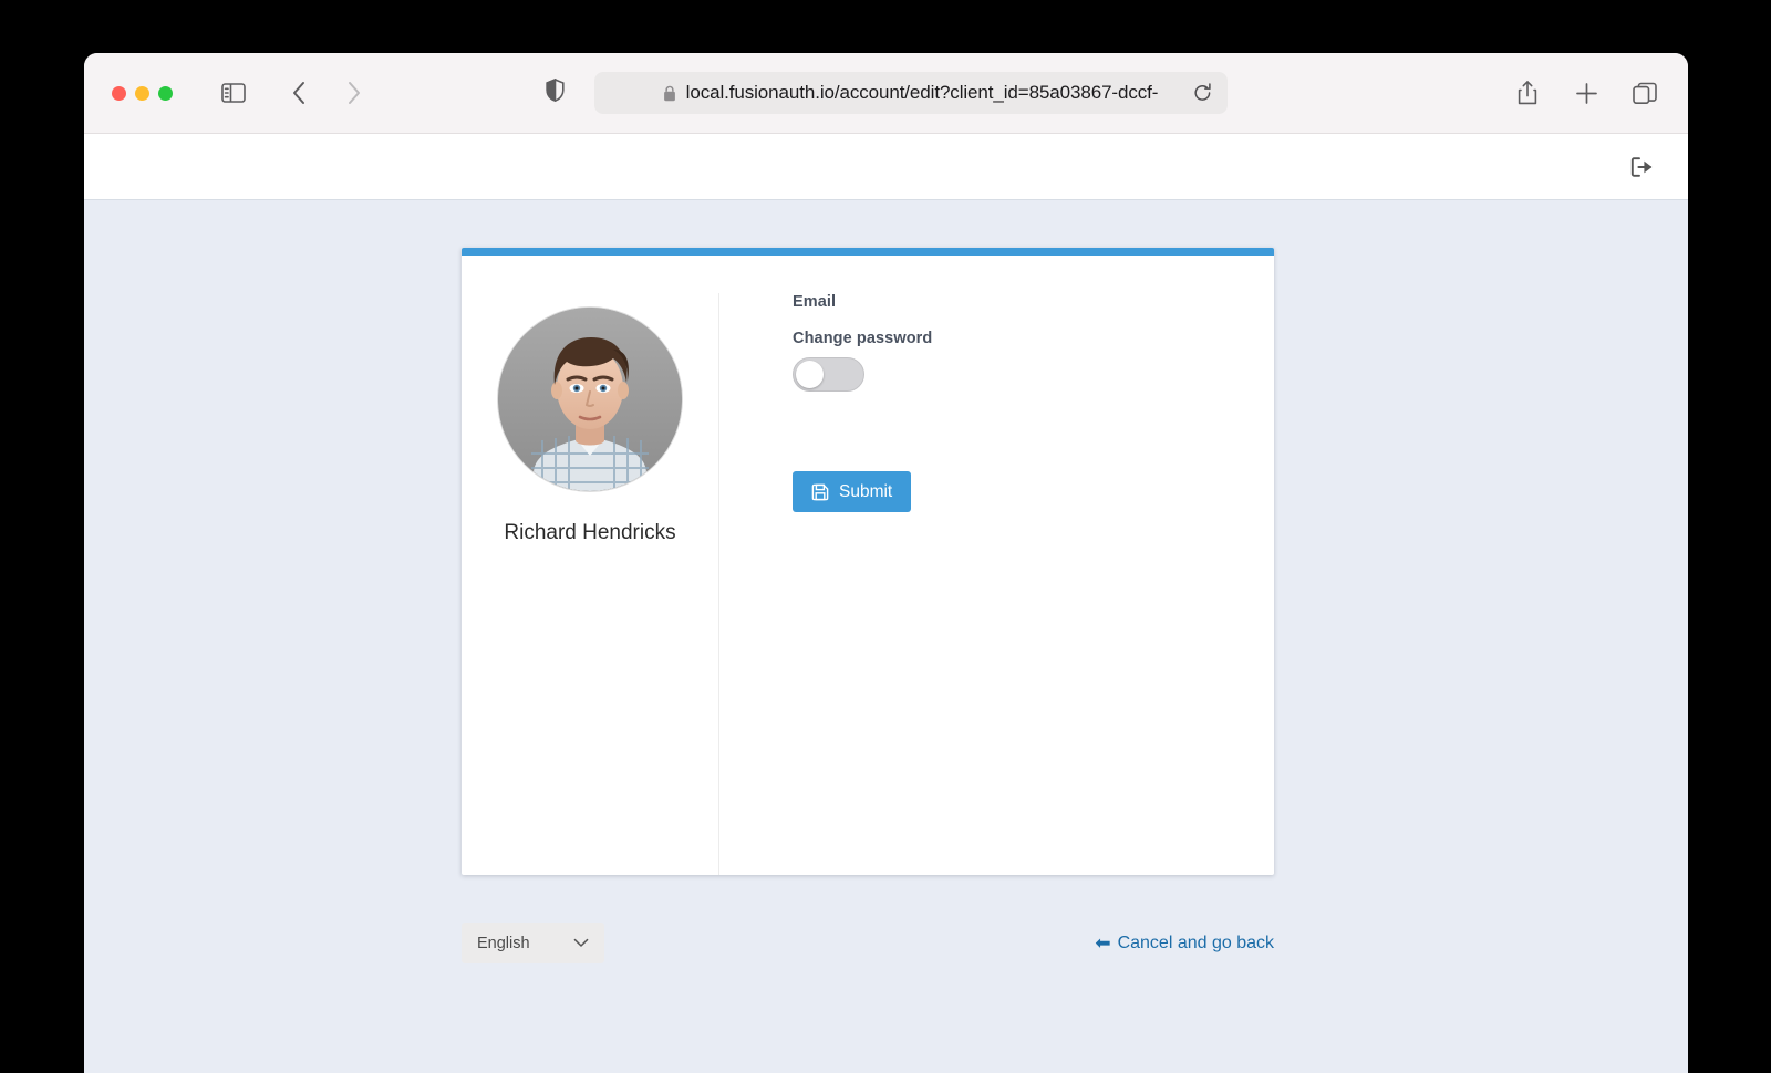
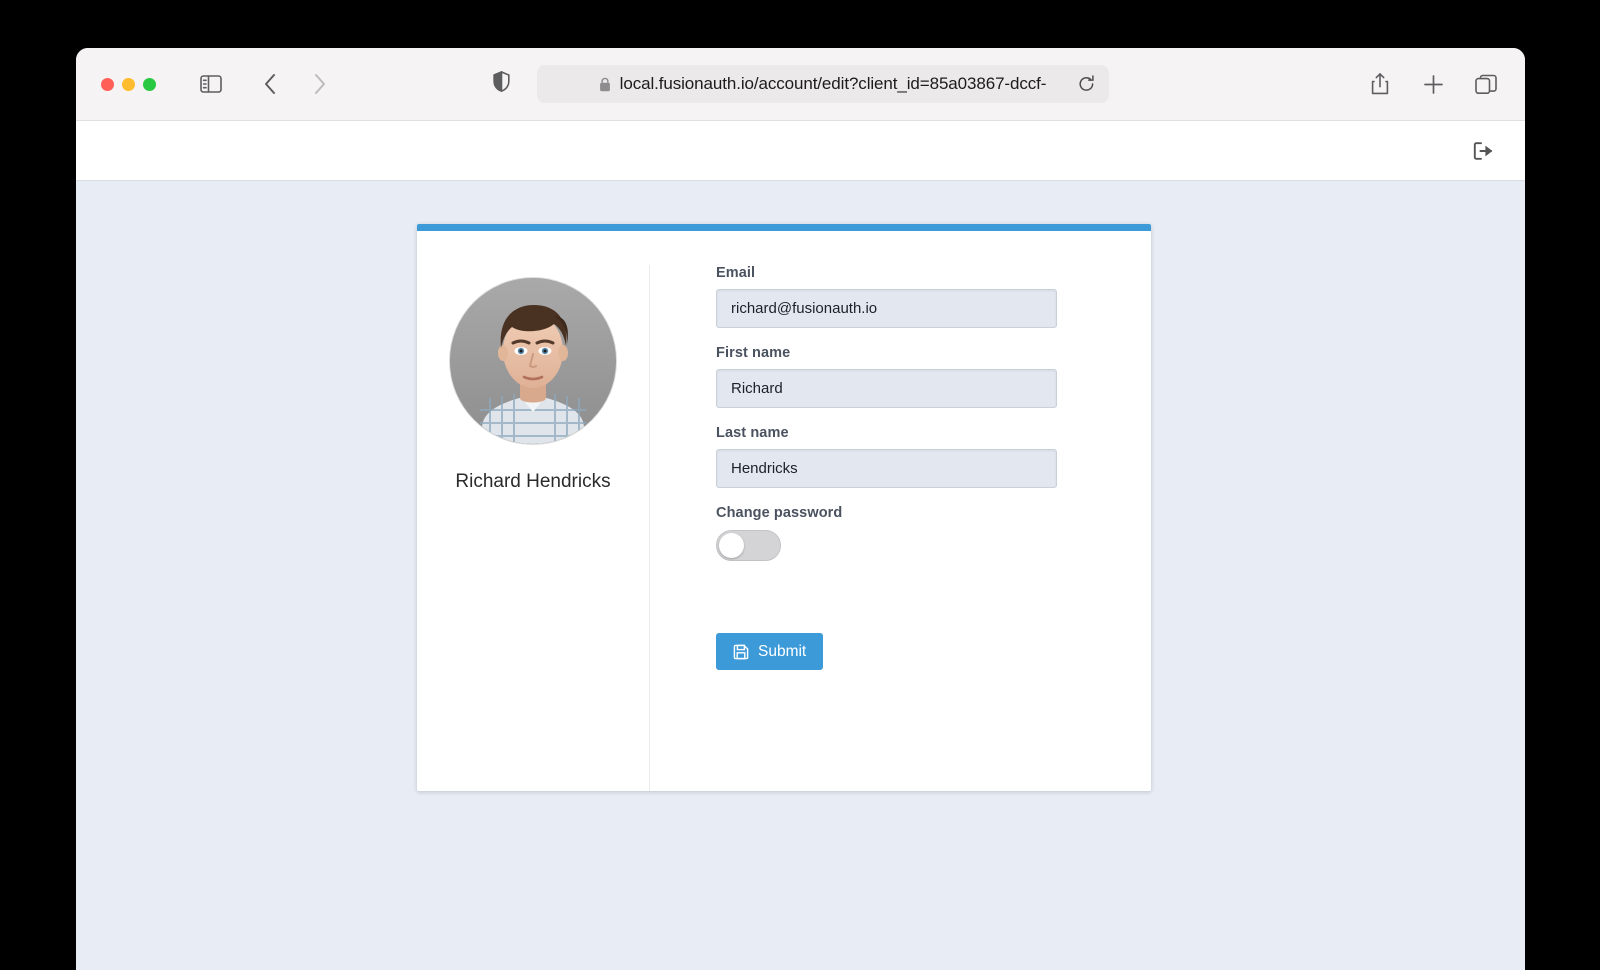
  local.fusionauth.io/account/edit?client_id=85a03867-dccf-
  Richard Hendricks
  Email
+ richard@fusionauth.io
+ First name
+ Richard
+ Last name
+ Hendricks
  Change password
  Submit
- English
- ⬅
- Cancel and go back
